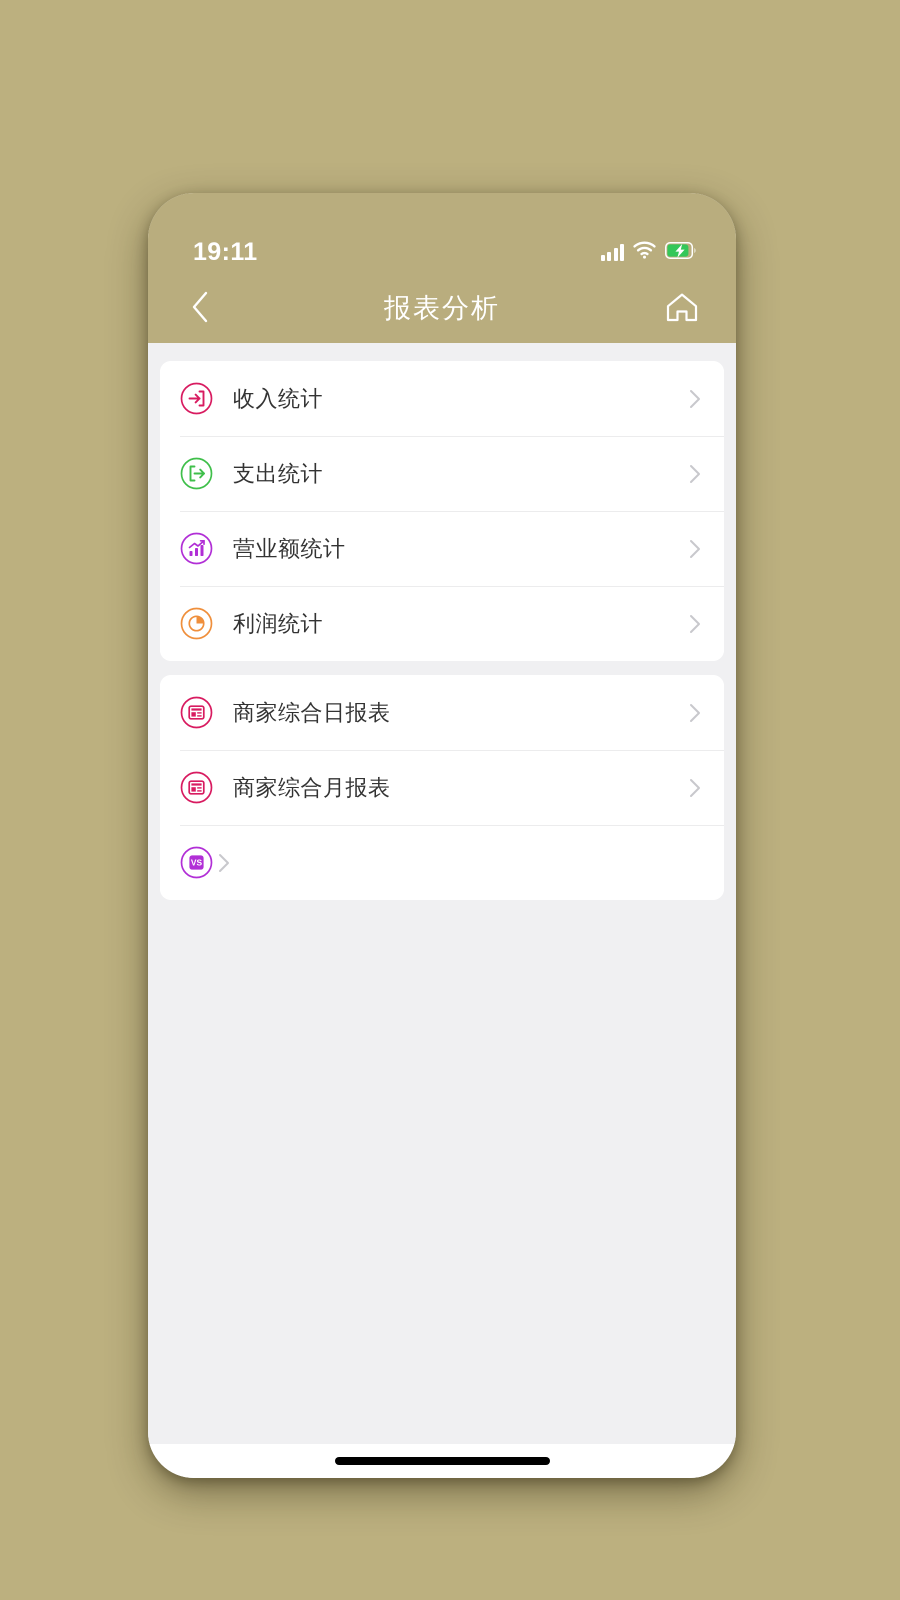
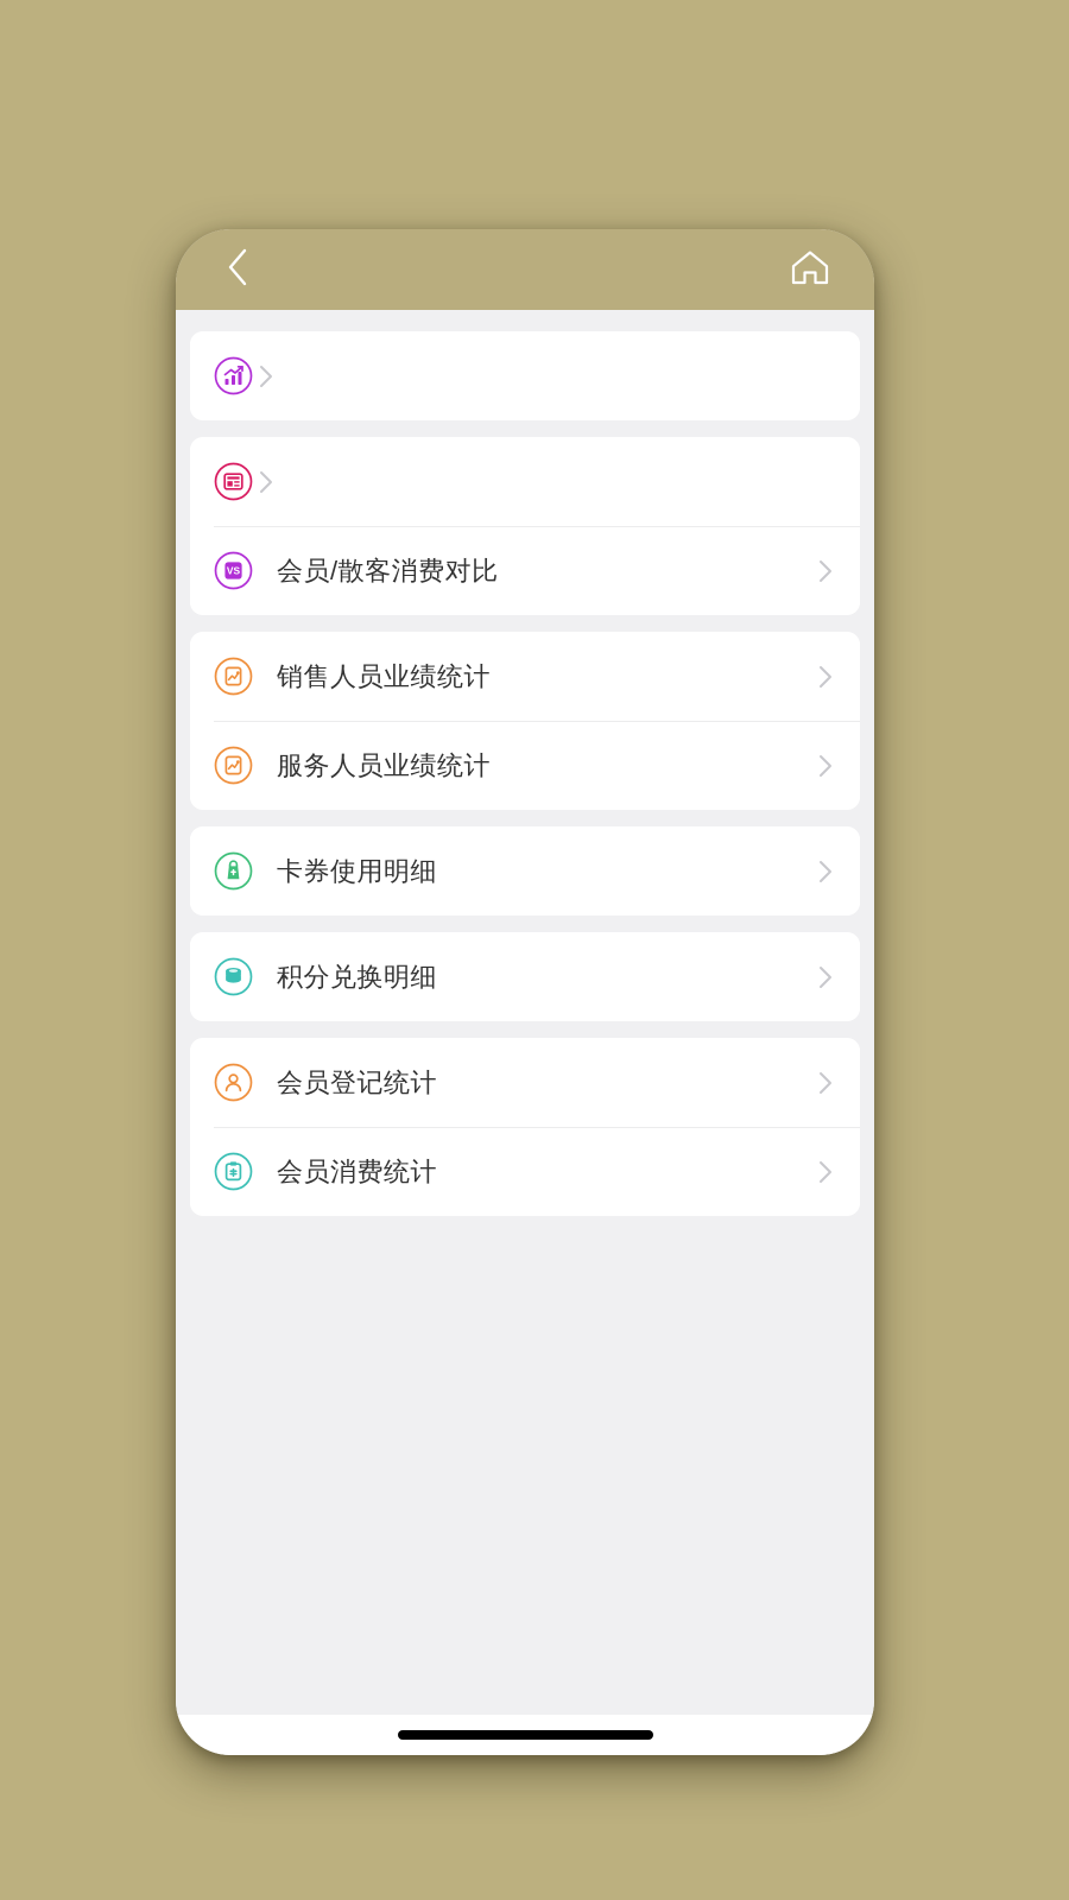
- 19:11
- 报表分析
- 收入统计
- 支出统计
- 营业额统计
- 利润统计
- 商家综合日报表
- 商家综合月报表
  VS
+ 会员/散客消费对比
+ 销售人员业绩统计
+ 服务人员业绩统计
+ 卡券使用明细
+ 积分兑换明细
+ 会员登记统计
+ 会员消费统计
